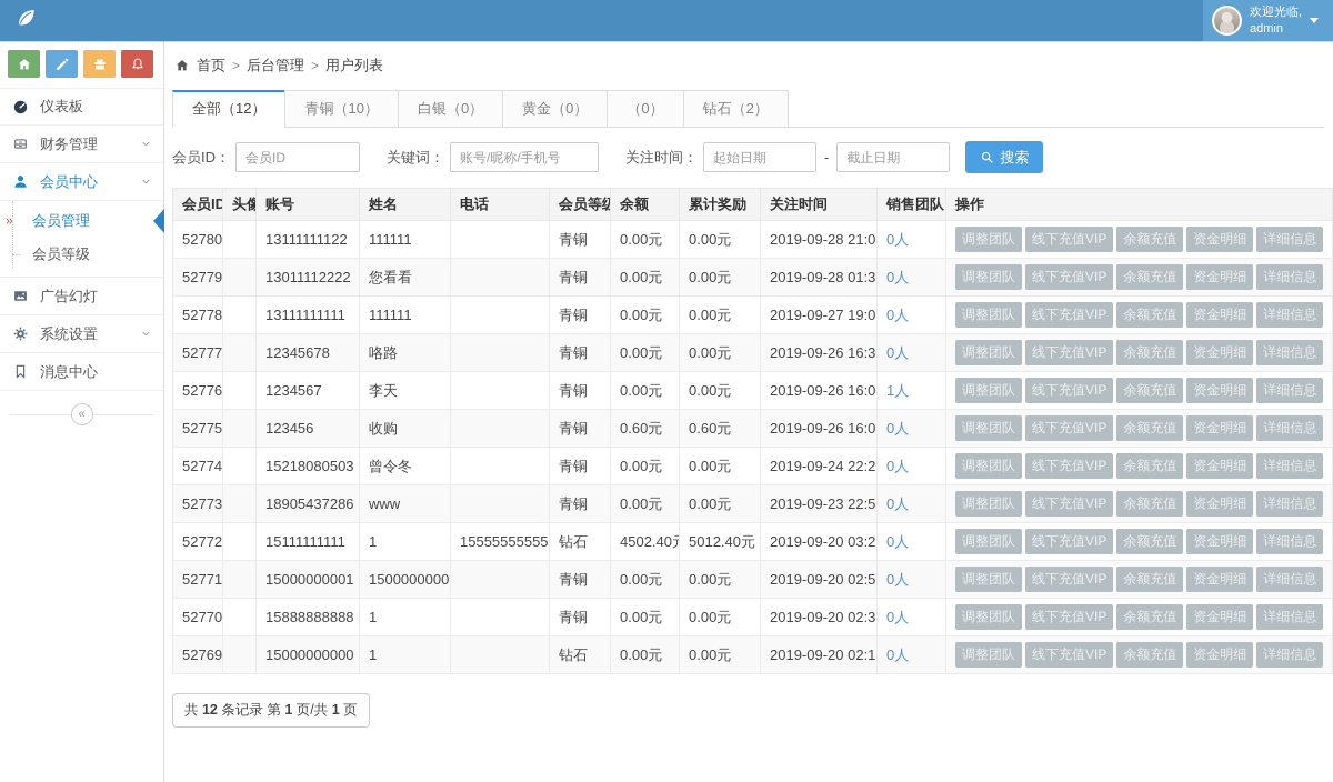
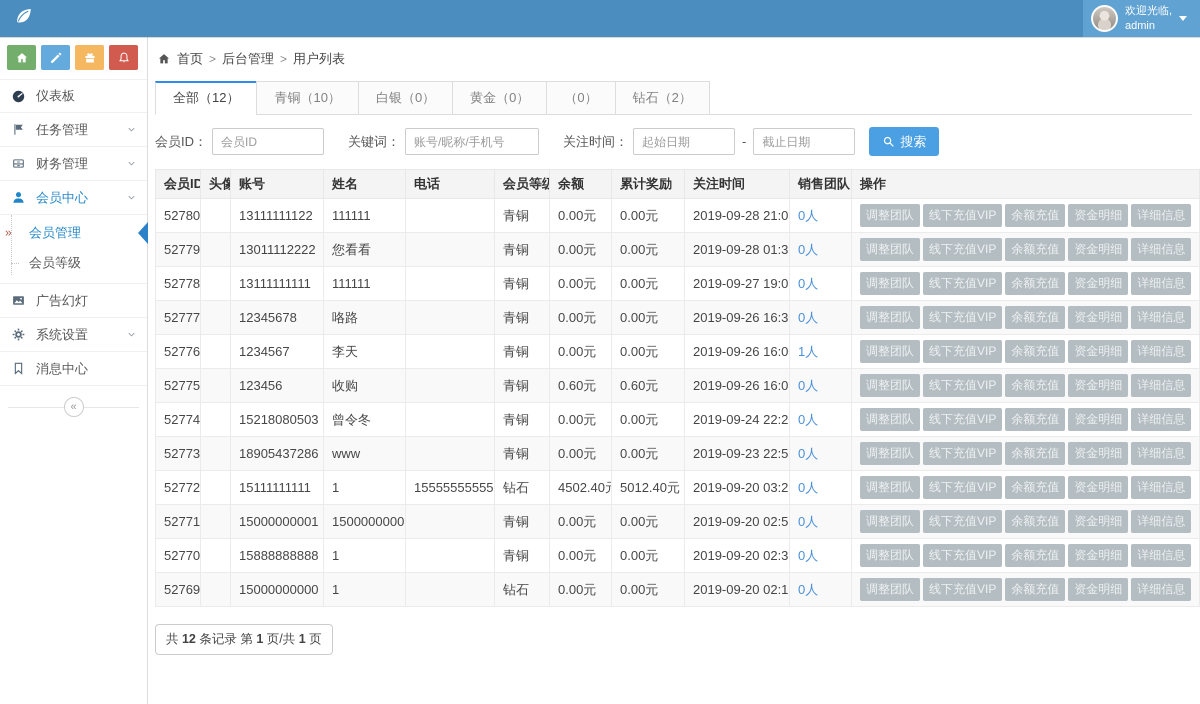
  欢迎光临,
  admin
  仪表板
+ 任务管理
  财务管理
  会员中心
  »
  会员管理
  会员等级
  广告幻灯
  系统设置
  消息中心
  «
  首页
  >
  后台管理
  >
  用户列表
  全部（12）
  青铜（10）
  白银（0）
  黄金（0）
  （0）
  钻石（2）
  会员ID：
  会员ID
  关键词：
  账号/昵称/手机号
  关注时间：
  起始日期
  -
  截止日期
  搜索
  会员ID	头像	账号	姓名	电话	会员等级	余额	累计奖励	关注时间	销售团队	操作
  52780		13111111122	111111		青铜	0.00元	0.00元	2019-09-28 21:0	0人	调整团队 线下充值VIP 余额充值 资金明细 详细信息
  52779		13011112222	您看看		青铜	0.00元	0.00元	2019-09-28 01:3	0人	调整团队 线下充值VIP 余额充值 资金明细 详细信息
  52778		13111111111	111111		青铜	0.00元	0.00元	2019-09-27 19:0	0人	调整团队 线下充值VIP 余额充值 资金明细 详细信息
  52777		12345678	咯路		青铜	0.00元	0.00元	2019-09-26 16:3	0人	调整团队 线下充值VIP 余额充值 资金明细 详细信息
  52776		1234567	李天		青铜	0.00元	0.00元	2019-09-26 16:0	1人	调整团队 线下充值VIP 余额充值 资金明细 详细信息
  52775		123456	收购		青铜	0.60元	0.60元	2019-09-26 16:0	0人	调整团队 线下充值VIP 余额充值 资金明细 详细信息
  52774		15218080503	曾令冬		青铜	0.00元	0.00元	2019-09-24 22:2	0人	调整团队 线下充值VIP 余额充值 资金明细 详细信息
  52773		18905437286	www		青铜	0.00元	0.00元	2019-09-23 22:5	0人	调整团队 线下充值VIP 余额充值 资金明细 详细信息
  52772		15111111111	1	15555555555	钻石	4502.40元	5012.40元	2019-09-20 03:2	0人	调整团队 线下充值VIP 余额充值 资金明细 详细信息
  52771		15000000001	1500000000		青铜	0.00元	0.00元	2019-09-20 02:5	0人	调整团队 线下充值VIP 余额充值 资金明细 详细信息
  52770		15888888888	1		青铜	0.00元	0.00元	2019-09-20 02:3	0人	调整团队 线下充值VIP 余额充值 资金明细 详细信息
  52769		15000000000	1		钻石	0.00元	0.00元	2019-09-20 02:1	0人	调整团队 线下充值VIP 余额充值 资金明细 详细信息
  共 12 条记录 第 1 页/共 1 页
